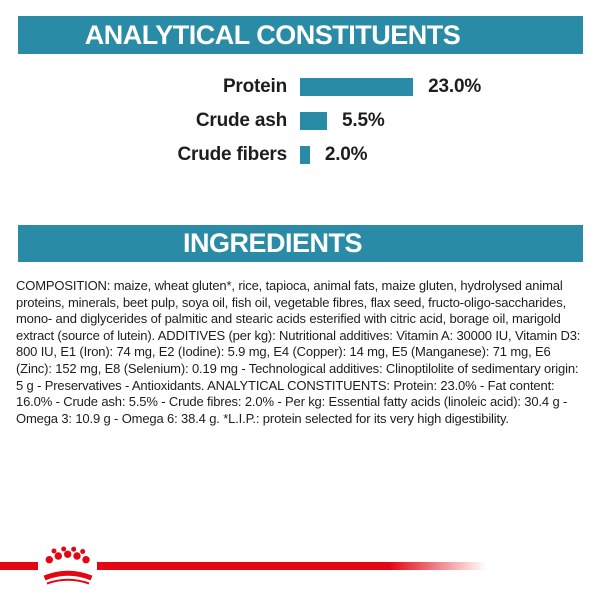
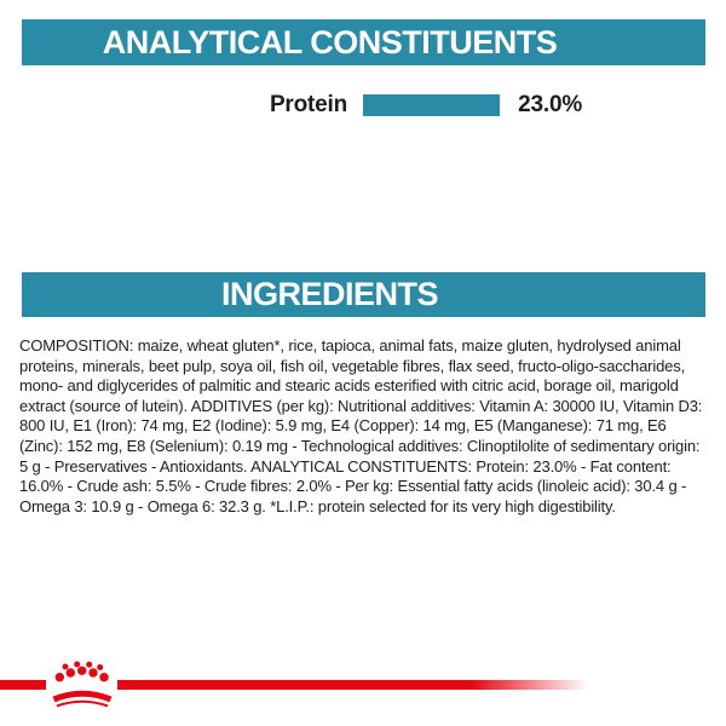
  ANALYTICAL CONSTITUENTS
  Protein
  23.0%
- Crude ash
- 5.5%
- Crude fibers
- 2.0%
  INGREDIENTS
- COMPOSITION: maize, wheat gluten*, rice, tapioca, animal fats, maize gluten, hydrolysed animal proteins, minerals, beet pulp, soya oil, fish oil, vegetable fibres, flax seed, fructo-oligo-saccharides, mono- and diglycerides of palmitic and stearic acids esterified with citric acid, borage oil, marigold extract (source of lutein). ADDITIVES (per kg): Nutritional additives: Vitamin A: 30000 IU, Vitamin D3: 800 IU, E1 (Iron): 74 mg, E2 (Iodine): 5.9 mg, E4 (Copper): 14 mg, E5 (Manganese): 71 mg, E6 (Zinc): 152 mg, E8 (Selenium): 0.19 mg - Technological additives: Clinoptilolite of sedimentary origin: 5 g - Preservatives - Antioxidants. ANALYTICAL CONSTITUENTS: Protein: 23.0% - Fat content: 16.0% - Crude ash: 5.5% - Crude fibres: 2.0% - Per kg: Essential fatty acids (linoleic acid): 30.4 g - Omega 3: 10.9 g - Omega 6: 38.4 g. *L.I.P.: protein selected for its very high digestibility.
+ COMPOSITION: maize, wheat gluten*, rice, tapioca, animal fats, maize gluten, hydrolysed animal proteins, minerals, beet pulp, soya oil, fish oil, vegetable fibres, flax seed, fructo-oligo-saccharides, mono- and diglycerides of palmitic and stearic acids esterified with citric acid, borage oil, marigold extract (source of lutein). ADDITIVES (per kg): Nutritional additives: Vitamin A: 30000 IU, Vitamin D3: 800 IU, E1 (Iron): 74 mg, E2 (Iodine): 5.9 mg, E4 (Copper): 14 mg, E5 (Manganese): 71 mg, E6 (Zinc): 152 mg, E8 (Selenium): 0.19 mg - Technological additives: Clinoptilolite of sedimentary origin: 5 g - Preservatives - Antioxidants. ANALYTICAL CONSTITUENTS: Protein: 23.0% - Fat content: 16.0% - Crude ash: 5.5% - Crude fibres: 2.0% - Per kg: Essential fatty acids (linoleic acid): 30.4 g - Omega 3: 10.9 g - Omega 6: 32.3 g. *L.I.P.: protein selected for its very high digestibility.
